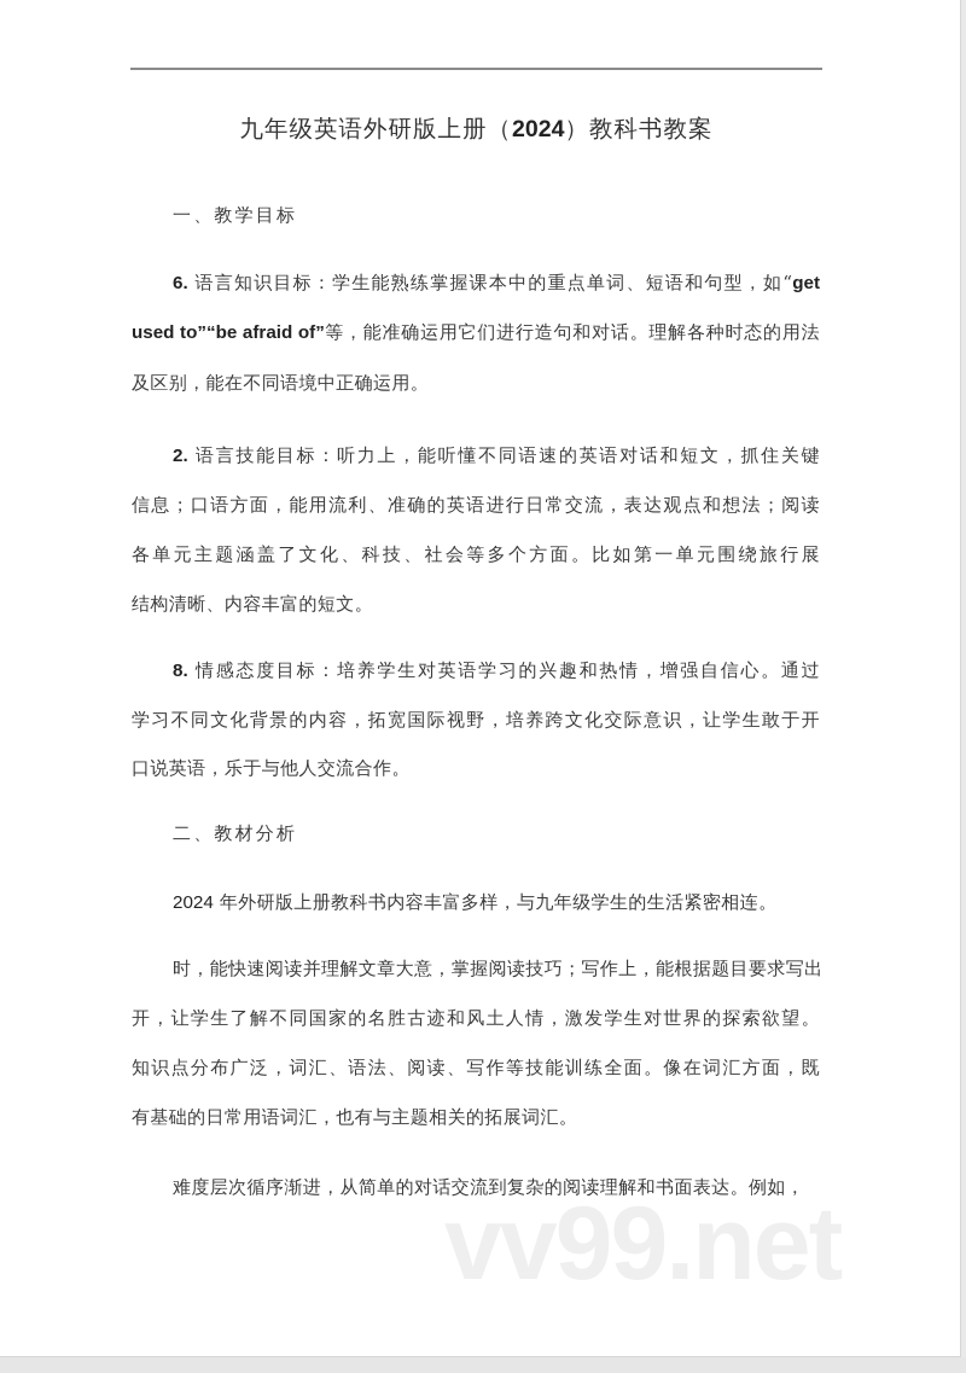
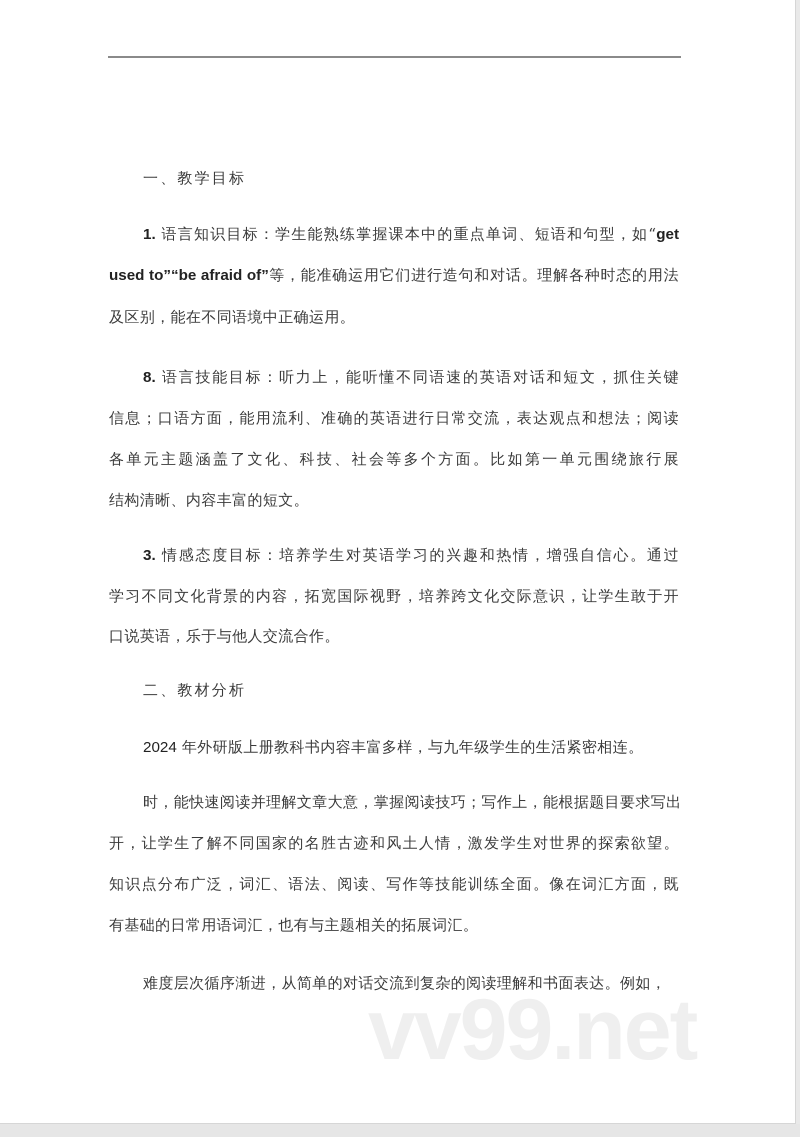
- 九年级英语外研版上册（2024）教科书教案
  一、教学目标
- 6. 语言知识目标：学生能熟练掌握课本中的重点单词、短语和句型，如“get
+ 1. 语言知识目标：学生能熟练掌握课本中的重点单词、短语和句型，如“get
  used to”“be afraid of”等，能准确运用它们进行造句和对话。理解各种时态的用法
  及区别，能在不同语境中正确运用。
- 2. 语言技能目标：听力上，能听懂不同语速的英语对话和短文，抓住关键
+ 8. 语言技能目标：听力上，能听懂不同语速的英语对话和短文，抓住关键
  信息；口语方面，能用流利、准确的英语进行日常交流，表达观点和想法；阅读
  各单元主题涵盖了文化、科技、社会等多个方面。比如第一单元围绕旅行展
  结构清晰、内容丰富的短文。
- 8. 情感态度目标：培养学生对英语学习的兴趣和热情，增强自信心。通过
+ 3. 情感态度目标：培养学生对英语学习的兴趣和热情，增强自信心。通过
  学习不同文化背景的内容，拓宽国际视野，培养跨文化交际意识，让学生敢于开
  口说英语，乐于与他人交流合作。
  二、教材分析
  2024 年外研版上册教科书内容丰富多样，与九年级学生的生活紧密相连。
  时，能快速阅读并理解文章大意，掌握阅读技巧；写作上，能根据题目要求写出
  开，让学生了解不同国家的名胜古迹和风土人情，激发学生对世界的探索欲望。
  知识点分布广泛，词汇、语法、阅读、写作等技能训练全面。像在词汇方面，既
  有基础的日常用语词汇，也有与主题相关的拓展词汇。
  难度层次循序渐进，从简单的对话交流到复杂的阅读理解和书面表达。例如，
  vv99.net
